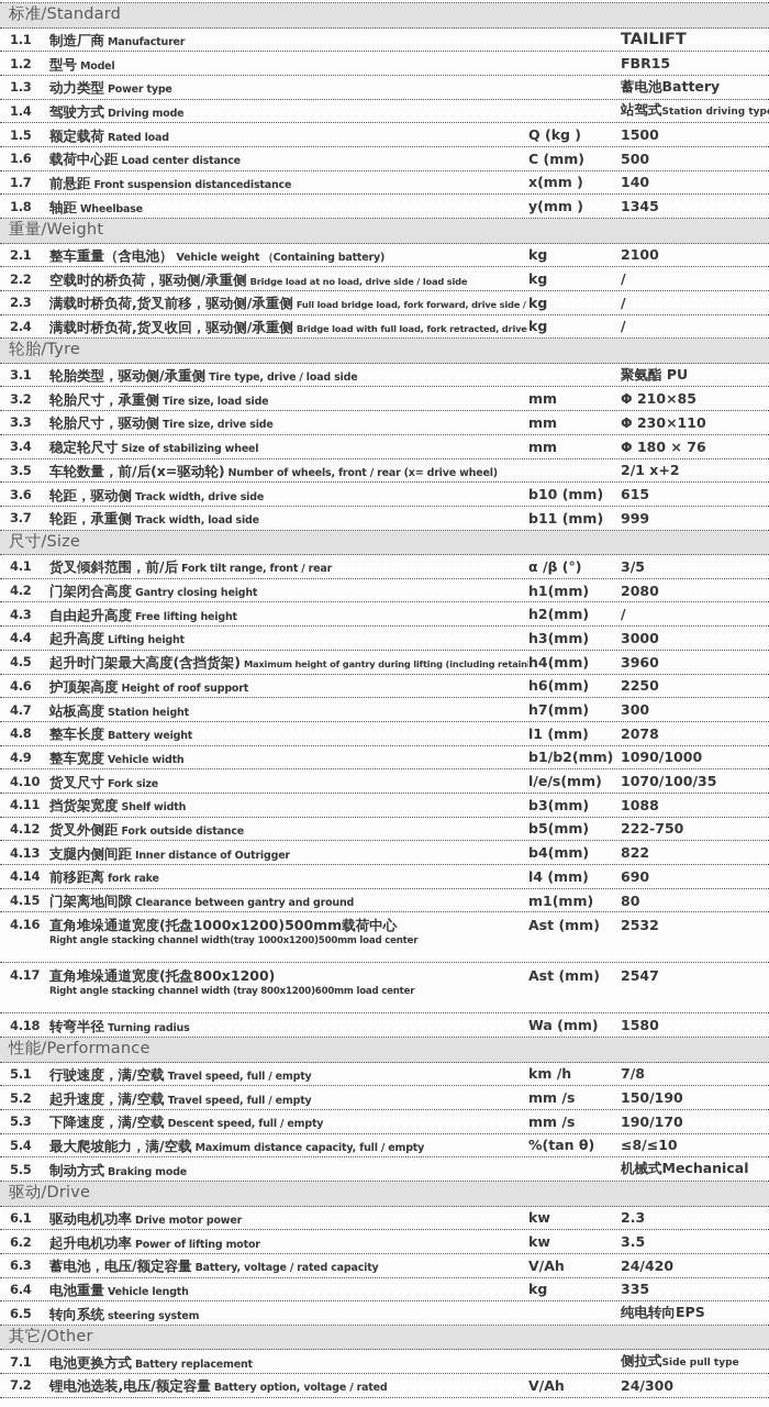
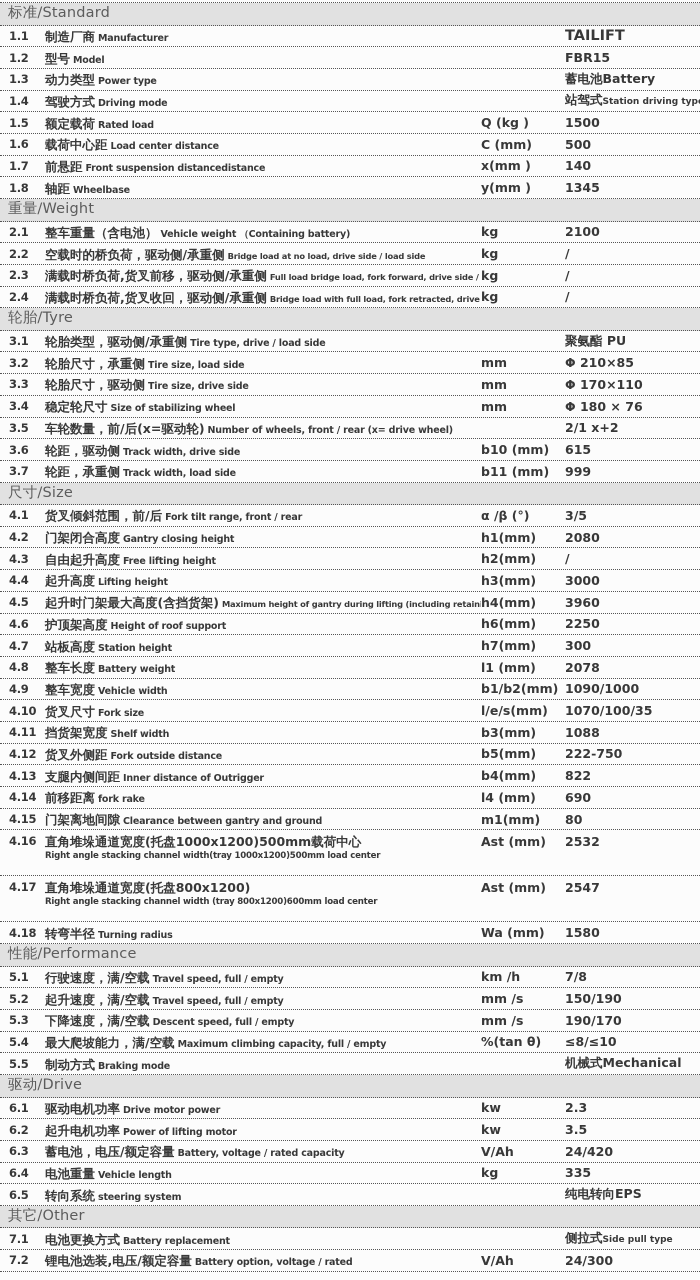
  标准/Standard
  1.1
  制造厂商 Manufacturer
  TAILIFT
  1.2
  型号 Model
  FBR15
  1.3
  动力类型 Power type
  蓄电池Battery
  1.4
  驾驶方式 Driving mode
  站驾式Station driving typ
  1.5
  额定载荷 Rated load
  Q (kg )
  1500
  1.6
  载荷中心距 Load center distance
  C (mm)
  500
  1.7
  前悬距 Front suspension distancedistance
  x(mm )
  140
  1.8
  轴距 Wheelbase
  y(mm )
  1345
  重量/Weight
  2.1
  整车重量（含电池） Vehicle weight （Containing battery)
  kg
  2100
  2.2
  空载时的桥负荷，驱动侧/承重侧 Bridge load at no load, drive side / load side
  kg
  /
  2.3
  满载时桥负荷,货叉前移，驱动侧/承重侧 Full load bridge load, fork forward, drive side /
  kg
  /
  2.4
  满载时桥负荷,货叉收回，驱动侧/承重侧 Bridge load with full load, fork retracted, drive
  kg
  /
  轮胎/Tyre
  3.1
  轮胎类型，驱动侧/承重侧 Tire type, drive / load side
  聚氨酯 PU
  3.2
  轮胎尺寸，承重侧 Tire size, load side
  mm
  Φ 210×85
  3.3
  轮胎尺寸，驱动侧 Tire size, drive side
  mm
- Φ 230×110
+ Φ 170×110
  3.4
  稳定轮尺寸 Size of stabilizing wheel
  mm
  Φ 180 × 76
  3.5
  车轮数量，前/后(x=驱动轮) Number of wheels, front / rear (x= drive wheel)
  2/1 x+2
  3.6
  轮距，驱动侧 Track width, drive side
  b10 (mm)
  615
  3.7
  轮距，承重侧 Track width, load side
  b11 (mm)
  999
  尺寸/Size
  4.1
  货叉倾斜范围，前/后 Fork tilt range, front / rear
  α /β (°)
  3/5
  4.2
  门架闭合高度 Gantry closing height
  h1(mm)
  2080
  4.3
  自由起升高度 Free lifting height
  h2(mm)
  /
  4.4
  起升高度 Lifting height
  h3(mm)
  3000
  4.5
  起升时门架最大高度(含挡货架) Maximum height of gantry during lifting (including retain
  h4(mm)
  3960
  4.6
  护顶架高度 Height of roof support
  h6(mm)
  2250
  4.7
  站板高度 Station height
  h7(mm)
  300
  4.8
  整车长度 Battery weight
  l1 (mm)
  2078
  4.9
  整车宽度 Vehicle width
  b1/b2(mm)
  1090/1000
  4.10
  货叉尺寸 Fork size
  l/e/s(mm)
  1070/100/35
  4.11
  挡货架宽度 Shelf width
  b3(mm)
  1088
  4.12
  货叉外侧距 Fork outside distance
  b5(mm)
  222-750
  4.13
  支腿内侧间距 Inner distance of Outrigger
  b4(mm)
  822
  4.14
  前移距离 fork rake
  l4 (mm)
  690
  4.15
  门架离地间隙 Clearance between gantry and ground
  m1(mm)
  80
  4.16
  直角堆垛通道宽度(托盘1000x1200)500mm载荷中心
  Right angle stacking channel width(tray 1000x1200)500mm load center
  Ast (mm)
  2532
  4.17
  直角堆垛通道宽度(托盘800x1200)
  Right angle stacking channel width (tray 800x1200)600mm load center
  Ast (mm)
  2547
  4.18
  转弯半径 Turning radius
  Wa (mm)
  1580
  性能/Performance
  5.1
  行驶速度，满/空载 Travel speed, full / empty
  km /h
  7/8
  5.2
  起升速度，满/空载 Travel speed, full / empty
  mm /s
  150/190
  5.3
  下降速度，满/空载 Descent speed, full / empty
  mm /s
  190/170
  5.4
- 最大爬坡能力，满/空载 Maximum distance capacity, full / empty
+ 最大爬坡能力，满/空载 Maximum climbing capacity, full / empty
  %(tan θ)
  ≤8/≤10
  5.5
  制动方式 Braking mode
  机械式Mechanical
  驱动/Drive
  6.1
  驱动电机功率 Drive motor power
  kw
  2.3
  6.2
  起升电机功率 Power of lifting motor
  kw
  3.5
  6.3
  蓄电池，电压/额定容量 Battery, voltage / rated capacity
  V/Ah
  24/420
  6.4
  电池重量 Vehicle length
  kg
  335
  6.5
  转向系统 steering system
  纯电转向EPS
  其它/Other
  7.1
  电池更换方式 Battery replacement
  侧拉式Side pull type
  7.2
  锂电池选装,电压/额定容量 Battery option, voltage / rated
  V/Ah
  24/300
